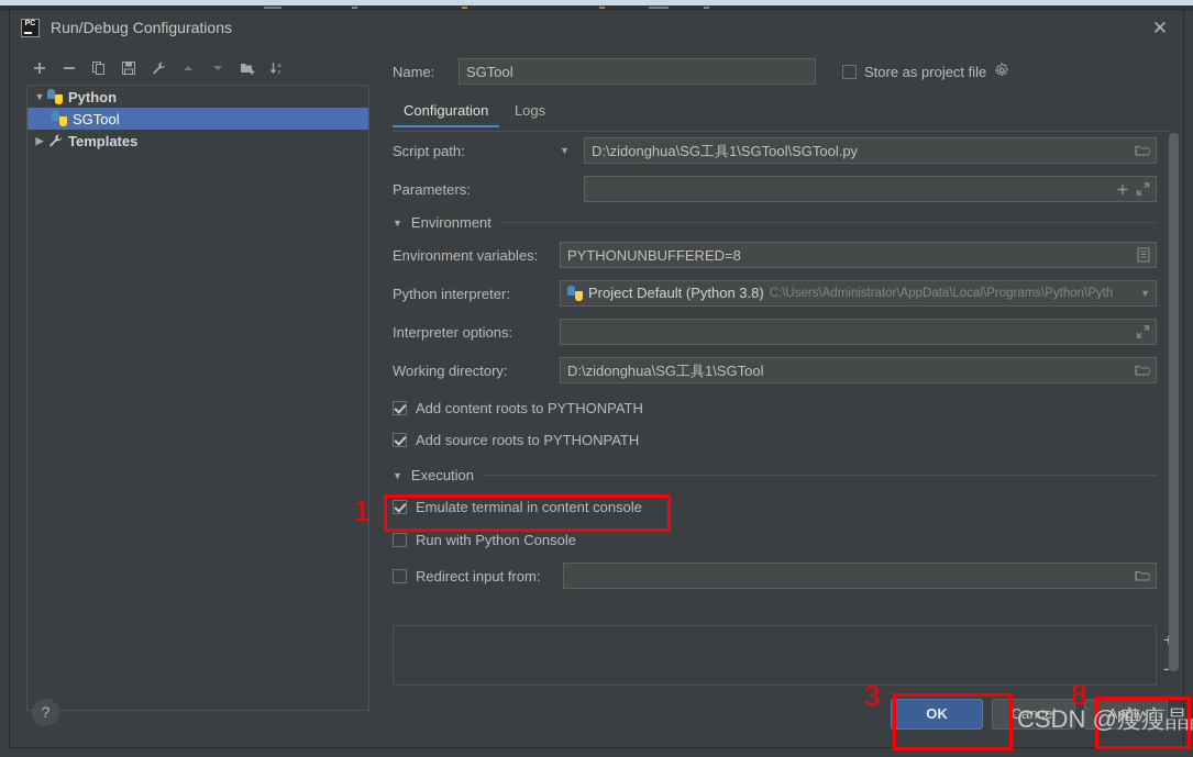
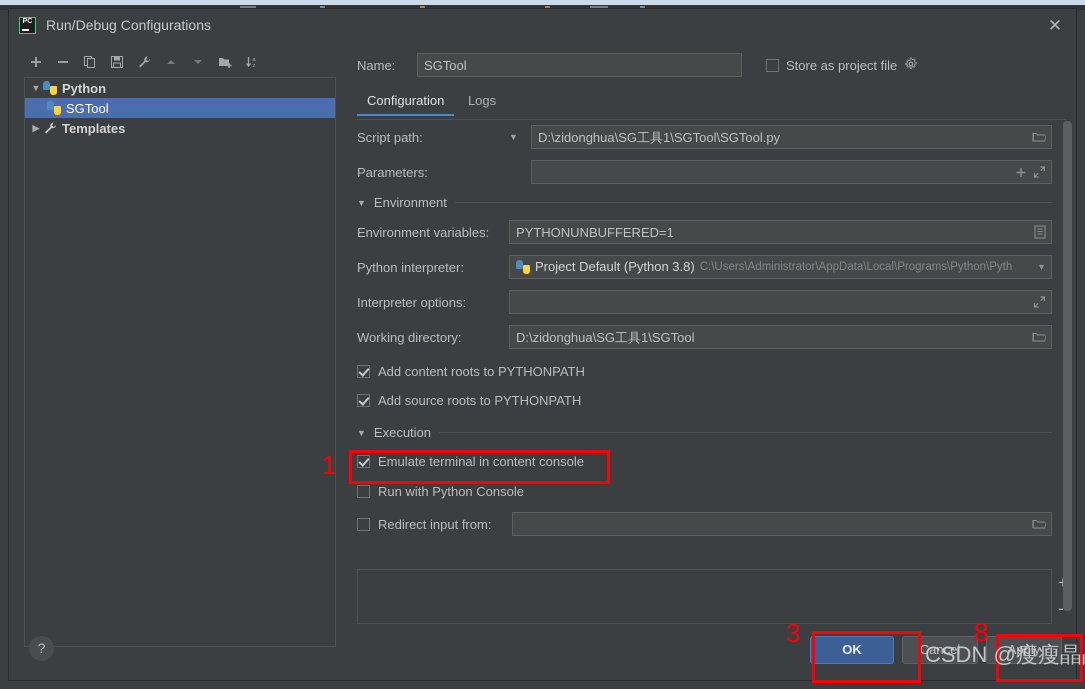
  Run/Debug Configurations
  ✕
  ▼
  Python
  SGTool
  ▶
  Templates
  Name:
  SGTool
  Store as project file
  Configuration Logs
  Script path:
  ▼
  D:\zidonghua\SG工具1\SGTool\SGTool.py
  Parameters:
  ▼
  Environment
  Environment variables:
- PYTHONUNBUFFERED=8
+ PYTHONUNBUFFERED=1
  Python interpreter:
  Project Default (Python 3.8)
  C:\Users\Administrator\AppData\Local\Programs\Python\Pyth
  ▼
  Interpreter options:
  Working directory:
  D:\zidonghua\SG工具1\SGTool
  Add content roots to PYTHONPATH
  Add source roots to PYTHONPATH
  ▼
  Execution
  Emulate terminal in content console
  Run with Python Console
  Redirect input from:
  ?
  OK
  Cancel
  Apply
  1
  3
  8
  CSDN @瘦瘦晶
